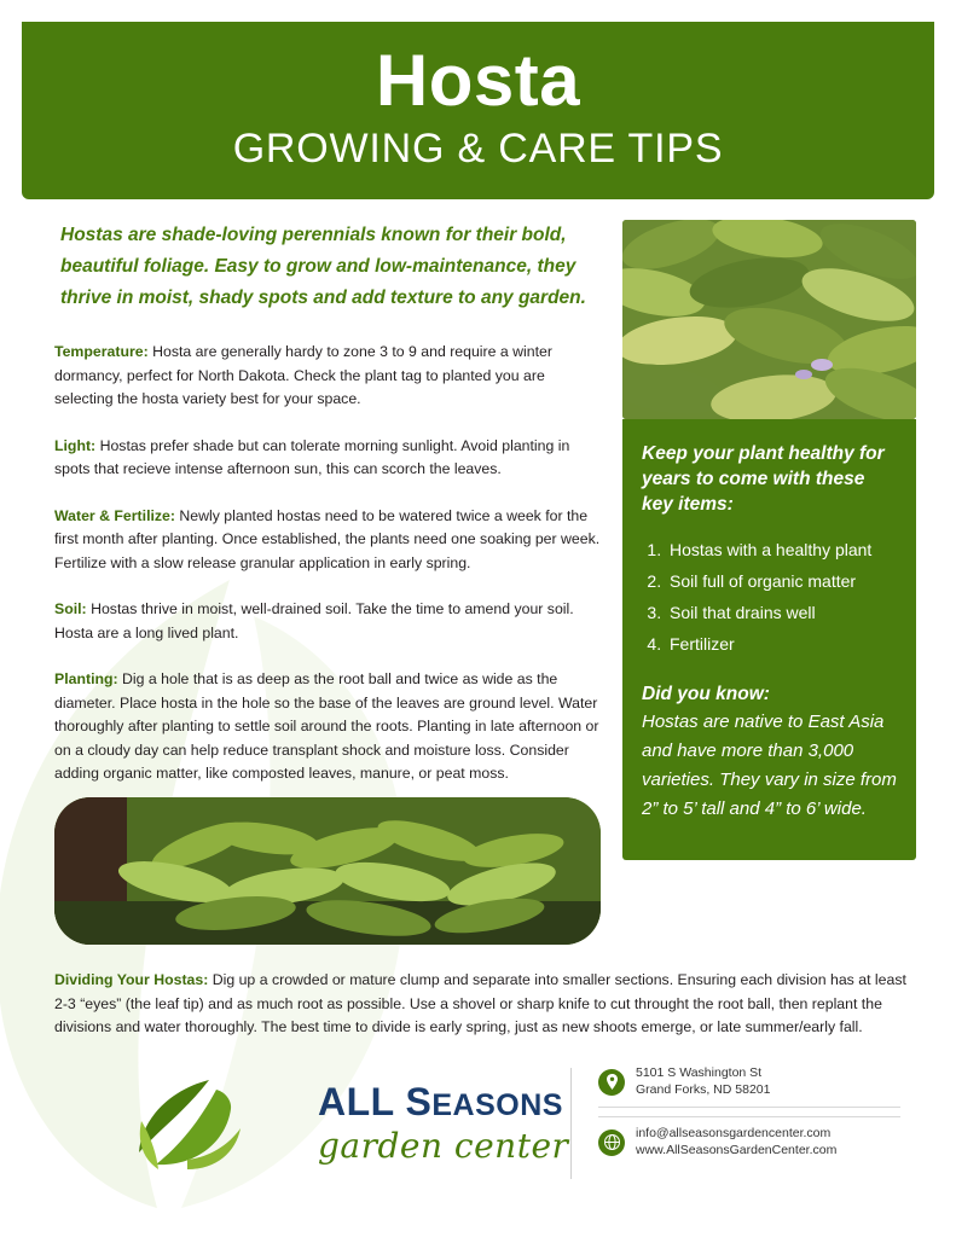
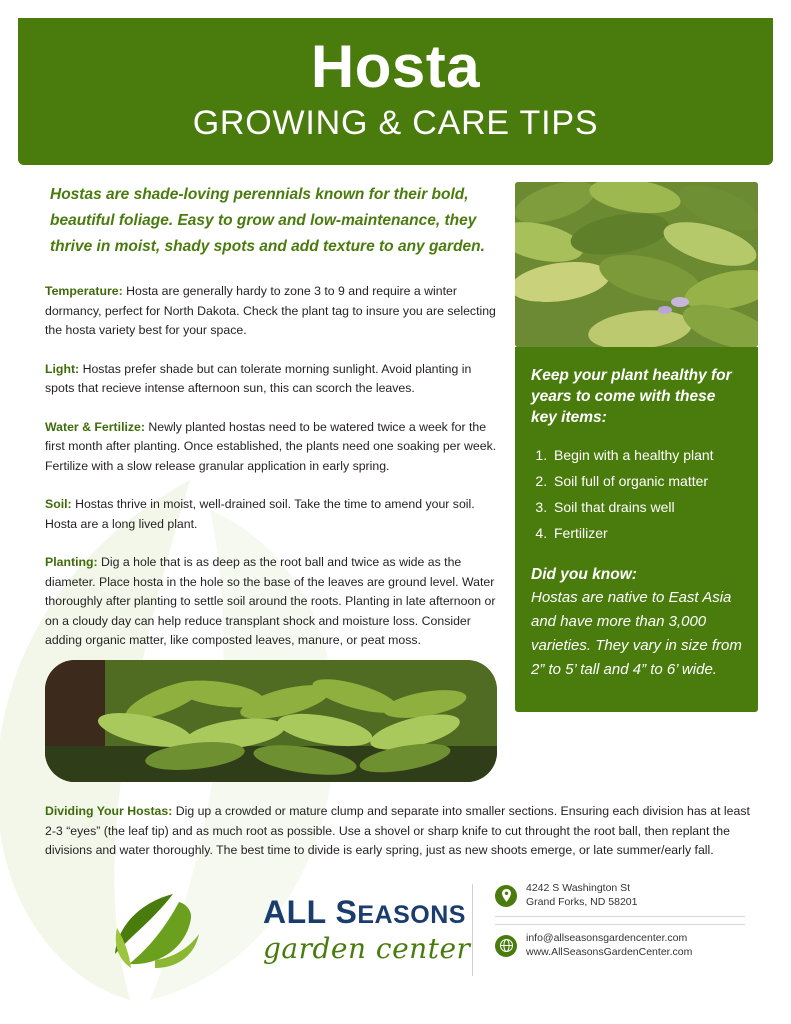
  Hosta
  GROWING & CARE TIPS
  Hostas are shade-loving perennials known for their bold, beautiful foliage. Easy to grow and low-maintenance, they thrive in moist, shady spots and add texture to any garden.
- Temperature: Hosta are generally hardy to zone 3 to 9 and require a winter dormancy, perfect for North Dakota. Check the plant tag to planted you are selecting the hosta variety best for your space.
+ Temperature: Hosta are generally hardy to zone 3 to 9 and require a winter dormancy, perfect for North Dakota. Check the plant tag to insure you are selecting the hosta variety best for your space.
  Light: Hostas prefer shade but can tolerate morning sunlight. Avoid planting in spots that recieve intense afternoon sun, this can scorch the leaves.
  Water & Fertilize: Newly planted hostas need to be watered twice a week for the first month after planting. Once established, the plants need one soaking per week. Fertilize with a slow release granular application in early spring.
  Soil: Hostas thrive in moist, well-drained soil. Take the time to amend your soil. Hosta are a long lived plant.
  Planting: Dig a hole that is as deep as the root ball and twice as wide as the diameter. Place hosta in the hole so the base of the leaves are ground level. Water thoroughly after planting to settle soil around the roots. Planting in late afternoon or on a cloudy day can help reduce transplant shock and moisture loss. Consider adding organic matter, like composted leaves, manure, or peat moss.
  Keep your plant healthy for years to come with these key items:
- Hostas with a healthy plant
+ Begin with a healthy plant
  Soil full of organic matter
  Soil that drains well
  Fertilizer
  Did you know:
  Hostas are native to East Asia and have more than 3,000 varieties. They vary in size from 2” to 5’ tall and 4” to 6’ wide.
  Dividing Your Hostas: Dig up a crowded or mature clump and separate into smaller sections. Ensuring each division has at least 2-3 “eyes” (the leaf tip) and as much root as possible. Use a shovel or sharp knife to cut throught the root ball, then replant the divisions and water thoroughly. The best time to divide is early spring, just as new shoots emerge, or late summer/early fall.
  ALL SEASONS
  garden center
- 5101 S Washington St
+ 4242 S Washington St
  Grand Forks, ND 58201
  info@allseasonsgardencenter.com
  www.AllSeasonsGardenCenter.com
